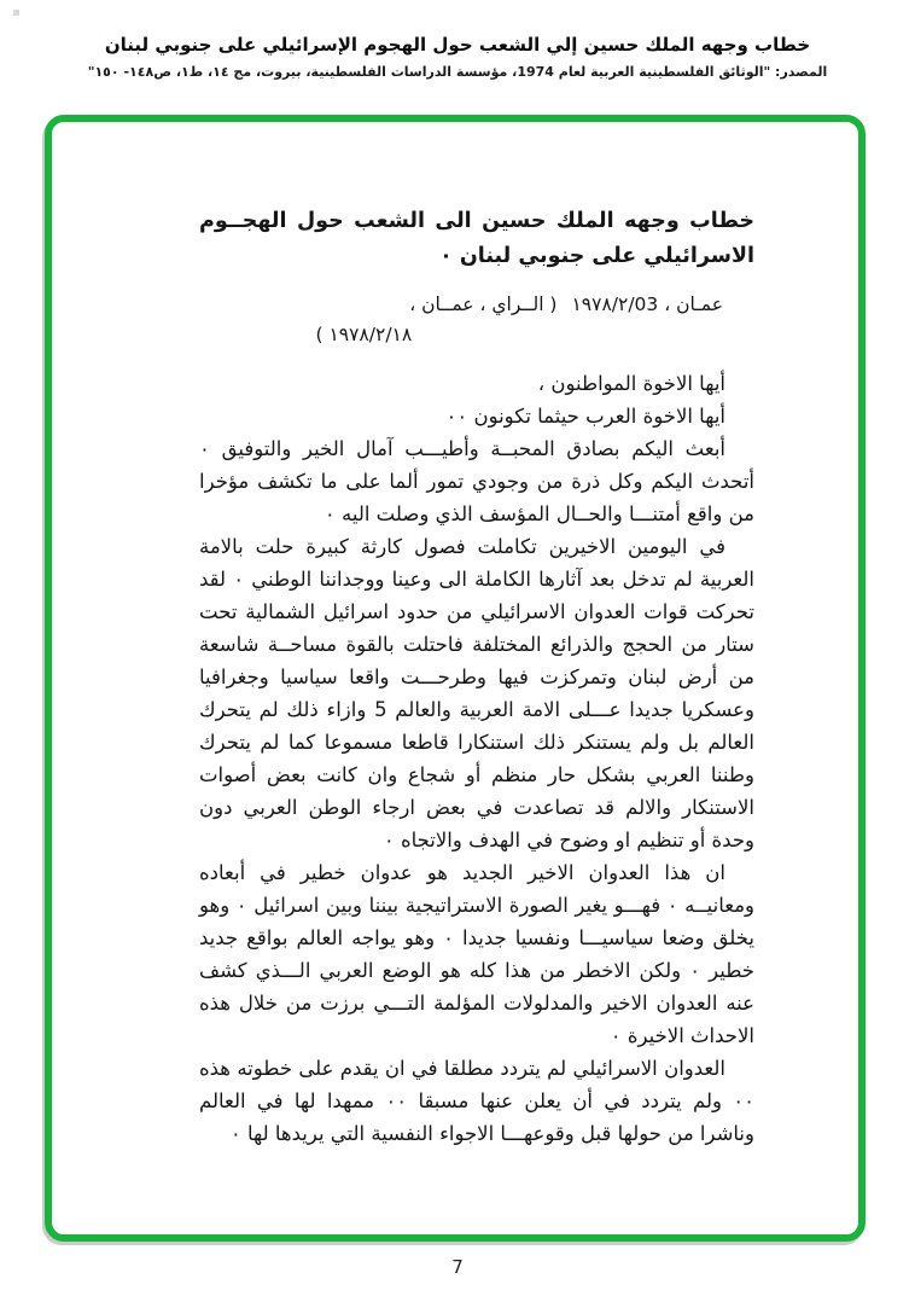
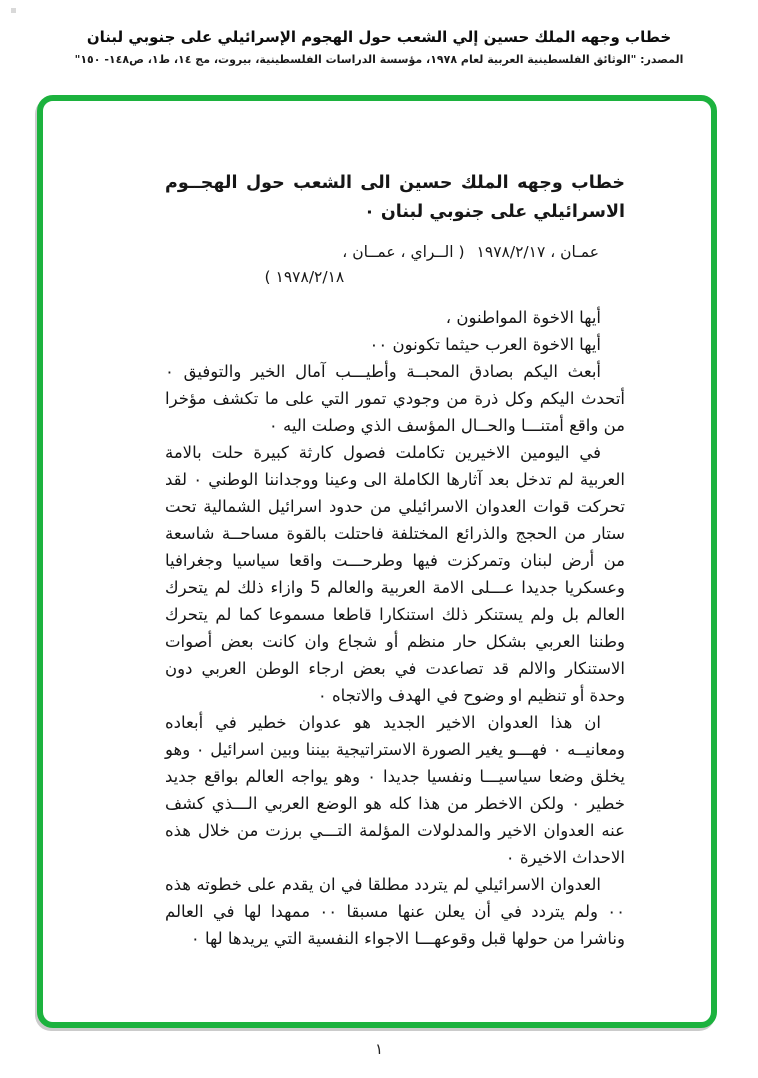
  خطاب وجهه الملك حسين إلي الشعب حول الهجوم الإسرائيلي على جنوبي لبنان
- المصدر: "الوثائق الفلسطينية العربية لعام 1974، مؤسسة الدراسات الفلسطينية، بيروت، مج ١٤، ط١، ص١٤٨- ١٥٠"
+ المصدر: "الوثائق الفلسطينية العربية لعام ١٩٧٨، مؤسسة الدراسات الفلسطينية، بيروت، مج ١٤، ط١، ص١٤٨- ١٥٠"
  خطاب وجهه الملك حسين الى الشعب حول الهجــوم الاسرائيلي على جنوبي لبنان ٠
- عمـان ، ١٩٧٨/٢/03
+ عمـان ، ١٩٧٨/٢/١٧
  ( الــراي ، عمــان ،
  ١٩٧٨/٢/١٨ )
  أيها الاخوة المواطنون ،
  أيها الاخوة العرب حيثما تكونون ٠٠
- أبعث اليكم بصادق المحبــة وأطيـــب آمال الخير والتوفيق ٠ أتحدث اليكم وكل ذرة من وجودي تمور ألما على ما تكشف مؤخرا من واقع أمتنـــا والحــال المؤسف الذي وصلت اليه ٠
+ أبعث اليكم بصادق المحبــة وأطيـــب آمال الخير والتوفيق ٠ أتحدث اليكم وكل ذرة من وجودي تمور التي على ما تكشف مؤخرا من واقع أمتنـــا والحــال المؤسف الذي وصلت اليه ٠
  في اليومين الاخيرين تكاملت فصول كارثة كبيرة حلت بالامة العربية لم تدخل بعد آثارها الكاملة الى وعينا ووجداننا الوطني ٠ لقد تحركت قوات العدوان الاسرائيلي من حدود اسرائيل الشمالية تحت ستار من الحجج والذرائع المختلفة فاحتلت بالقوة مساحــة شاسعة من أرض لبنان وتمركزت فيها وطرحـــت واقعا سياسيا وجغرافيا وعسكريا جديدا عـــلى الامة العربية والعالم 5 وازاء ذلك لم يتحرك العالم بل ولم يستنكر ذلك استنكارا قاطعا مسموعا كما لم يتحرك وطننا العربي بشكل حار منظم أو شجاع وان كانت بعض أصوات الاستنكار والالم قد تصاعدت في بعض ارجاء الوطن العربي دون وحدة أو تنظيم او وضوح في الهدف والاتجاه ٠
  ان هذا العدوان الاخير الجديد هو عدوان خطير في أبعاده ومعانيــه ٠ فهـــو يغير الصورة الاستراتيجية بيننا وبين اسرائيل ٠ وهو يخلق وضعا سياسيـــا ونفسيا جديدا ٠ وهو يواجه العالم بواقع جديد خطير ٠ ولكن الاخطر من هذا كله هو الوضع العربي الـــذي كشف عنه العدوان الاخير والمدلولات المؤلمة التـــي برزت من خلال هذه الاحداث الاخيرة ٠
  العدوان الاسرائيلي لم يتردد مطلقا في ان يقدم على خطوته هذه ٠٠ ولم يتردد في أن يعلن عنها مسبقا ٠٠ ممهدا لها في العالم وناشرا من حولها قبل وقوعهـــا الاجواء النفسية التي يريدها لها ٠
- 7
+ ١
